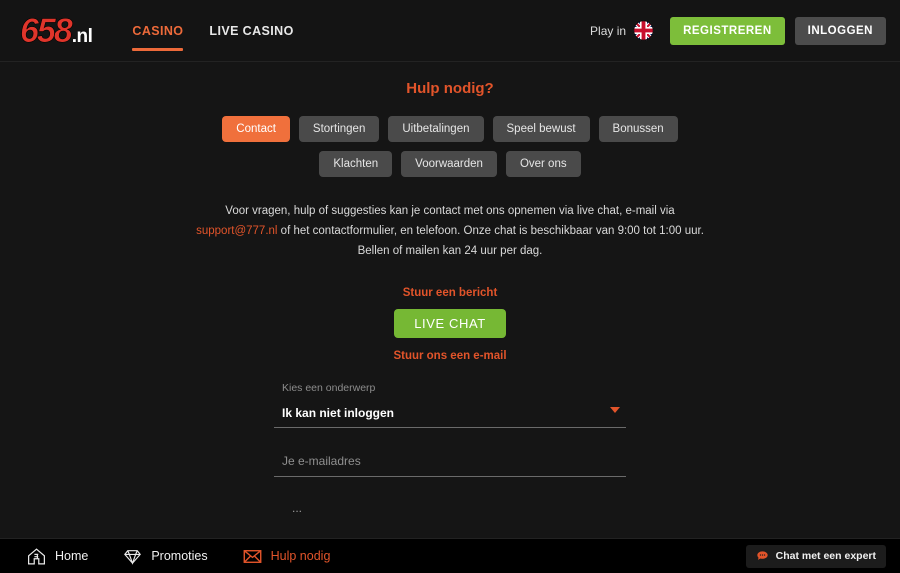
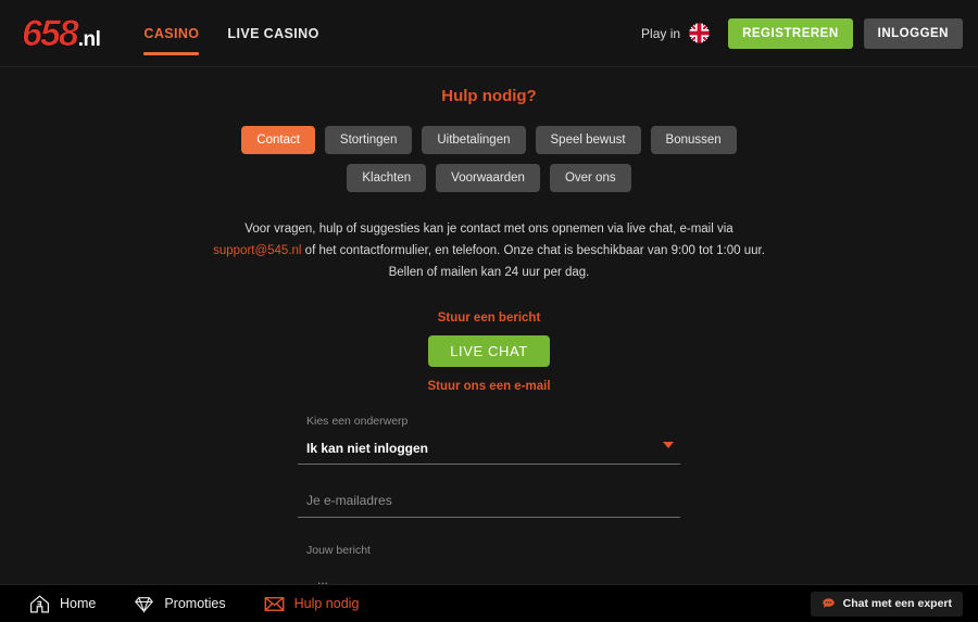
  658
  .nl
  CASINO
  LIVE CASINO
  Play in
  REGISTREREN
  INLOGGEN
  Hulp nodig?
  Contact
  Stortingen
  Uitbetalingen
  Speel bewust
  Bonussen
  Klachten
  Voorwaarden
  Over ons
- Voor vragen, hulp of suggesties kan je contact met ons opnemen via live chat, e-mail via support@777.nl of het contactformulier, en telefoon. Onze chat is beschikbaar van 9:00 tot 1:00 uur. Bellen of mailen kan 24 uur per dag.
+ Voor vragen, hulp of suggesties kan je contact met ons opnemen via live chat, e-mail via support@545.nl of het contactformulier, en telefoon. Onze chat is beschikbaar van 9:00 tot 1:00 uur. Bellen of mailen kan 24 uur per dag.
  Stuur een bericht
  LIVE CHAT
  Stuur ons een e-mail
  Kies een onderwerp
  Ik kan niet inloggen
  Je e-mailadres
+ Jouw bericht
  ...
  Home
  Promoties
  Hulp nodig
  Chat met een expert
